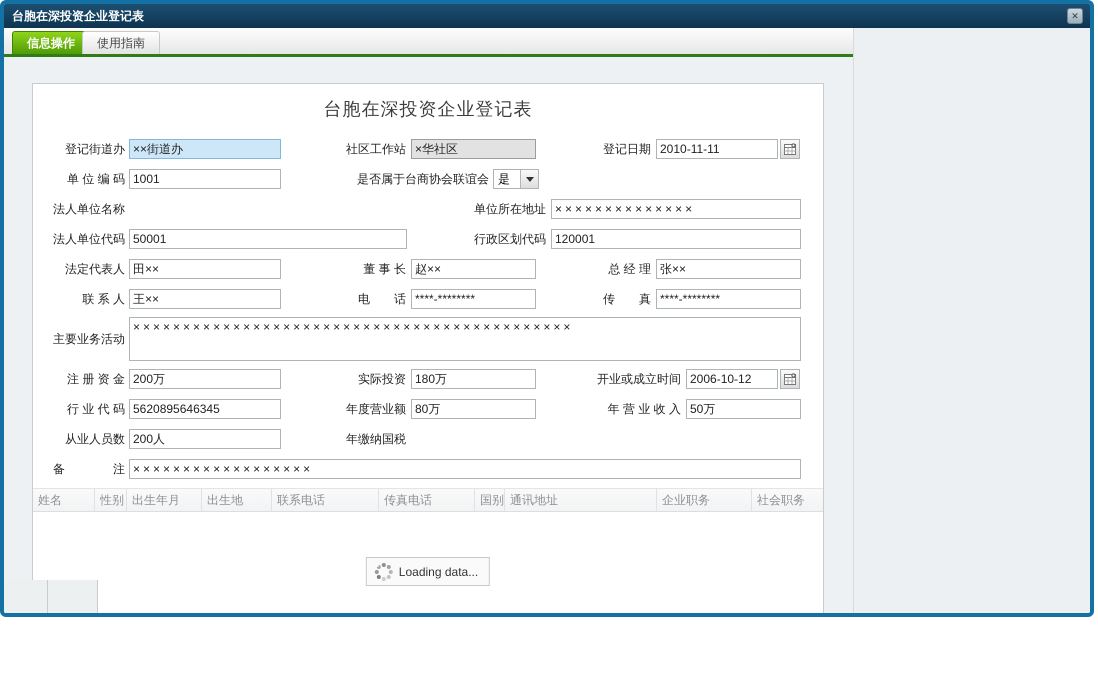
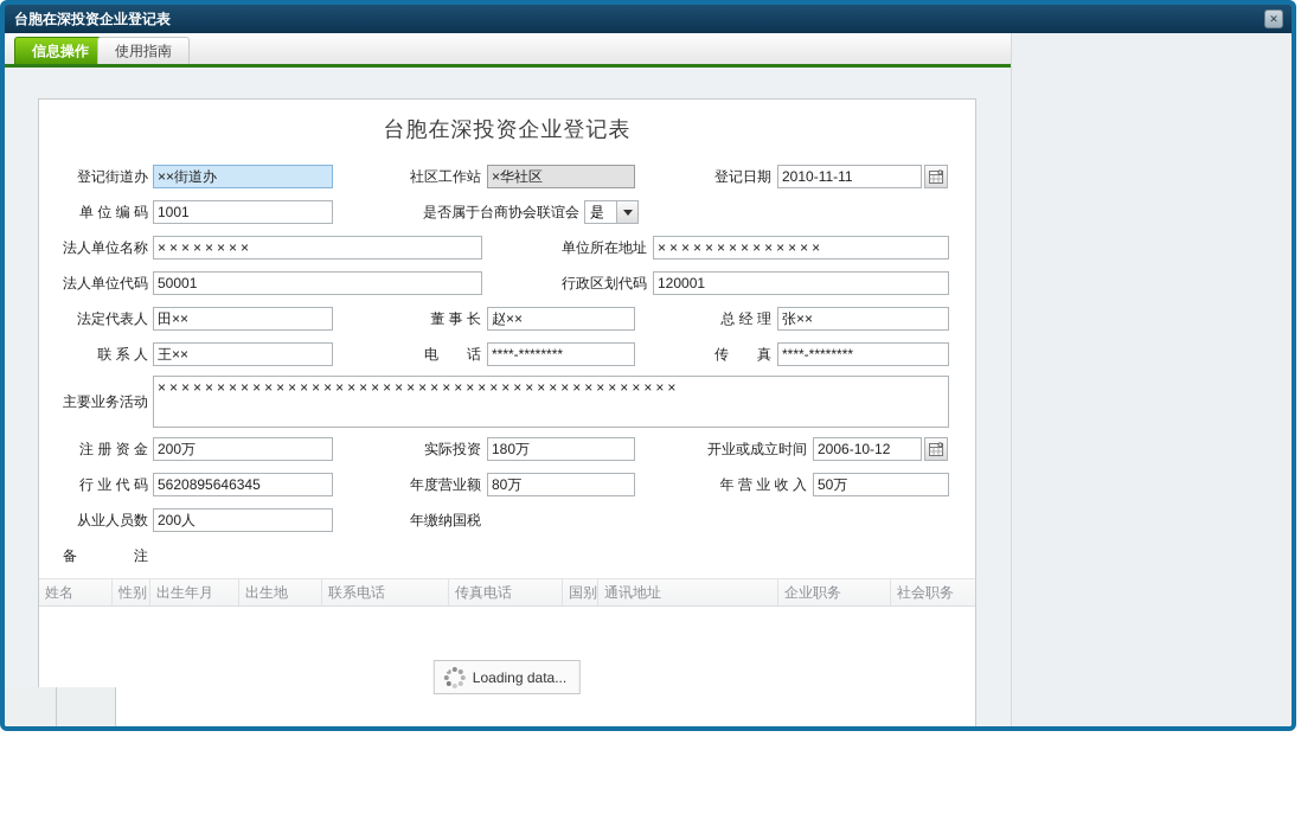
  台胞在深投资企业登记表
  ✕
  信息操作
  使用指南
  台胞在深投资企业登记表
  登记街道办
  ××街道办
  社区工作站
  ×华社区
  登记日期
  2010-11-11
  单 位 编 码
  1001
  是否属于台商协会联谊会
  是
  法人单位名称
+ ××××××××
  单位所在地址
  ××××××××××××××
  法人单位代码
  50001
  行政区划代码
  120001
  法定代表人
  田××
  董 事 长
  赵××
  总 经 理
  张××
  联 系 人
  王××
  电 话
  ****-********
  传 真
  ****-********
  主要业务活动
  ××××××××××××××××××××××××××××××××××××××××××××
  注 册 资 金
  200万
  实际投资
  180万
  开业或成立时间
  2006-10-12
  行 业 代 码
  5620895646345
  年度营业额
  80万
  年 营 业 收 入
  50万
  从业人员数
  200人
  年缴纳国税
  备 注
- ××××××××××××××××××
  姓名
  性别
  出生年月
  出生地
  联系电话
  传真电话
  国别
  通讯地址
  企业职务
  社会职务
  Loading data...
